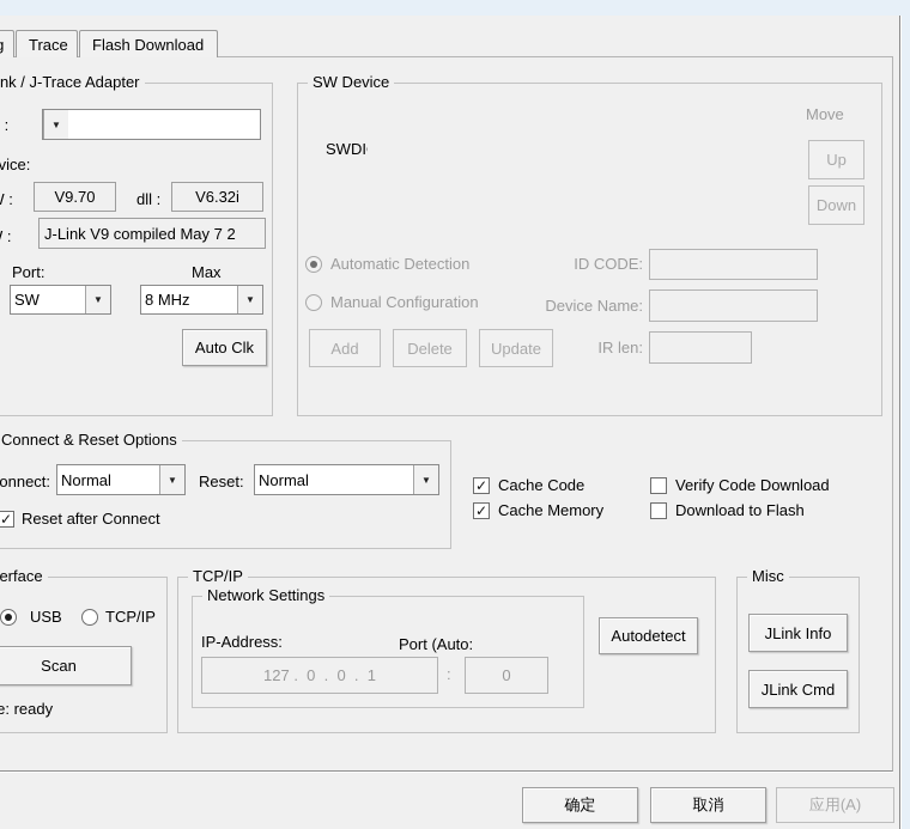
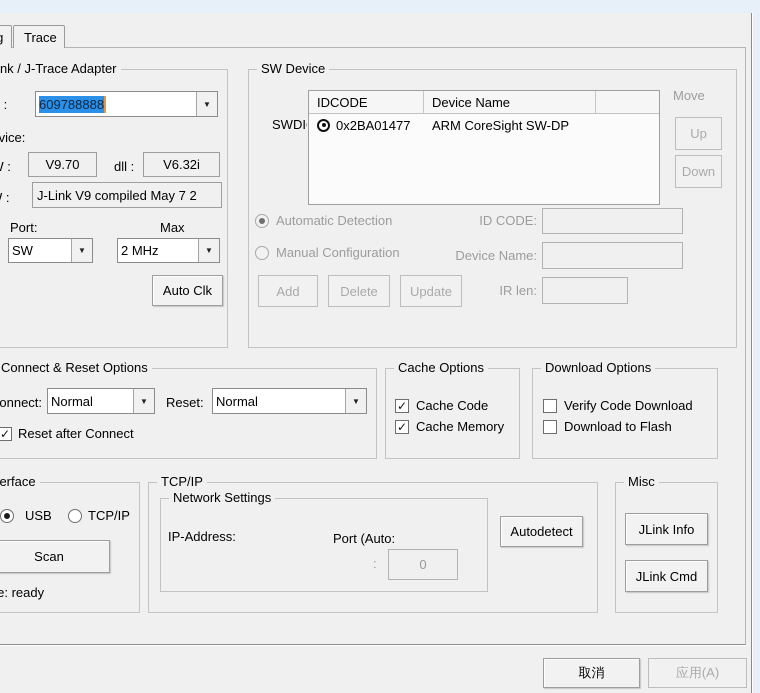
  Trace
- Flash Download
  nk / J-Trace Adapter
+ 609788888
  ▼
  vice:
  V9.70
  dll :
  V6.32i
  J-Link V9 compiled May 7 2
  Port:
  SW
  ▼
  Max
- 8 MHz
+ 2 MHz
  ▼
  Auto Clk
  SW Device
  SWDI
+ IDCODE
+ Device Name
+ 0x2BA01477
+ ARM CoreSight SW-DP
  Move
  Up
  Down
  Automatic Detection
  ID CODE:
  Manual Configuration
  Device Name:
  Add
  Delete
  Update
  IR len:
  Connect & Reset Options
  onnect:
  Normal
  ▼
  Reset:
  Normal
  ▼
  ✓
  Reset after Connect
+ Cache Options
  ✓
  Cache Code
  ✓
  Cache Memory
+ Download Options
  Verify Code Download
  Download to Flash
  USB
  TCP/IP
  Scan
  TCP/IP
  Network Settings
  IP-Address:
  Port (Auto:
- 127 . 0 . 0 . 1
  :
  0
  Autodetect
  Misc
  JLink Info
  JLink Cmd
- 确定
  取消
  应用(A)
